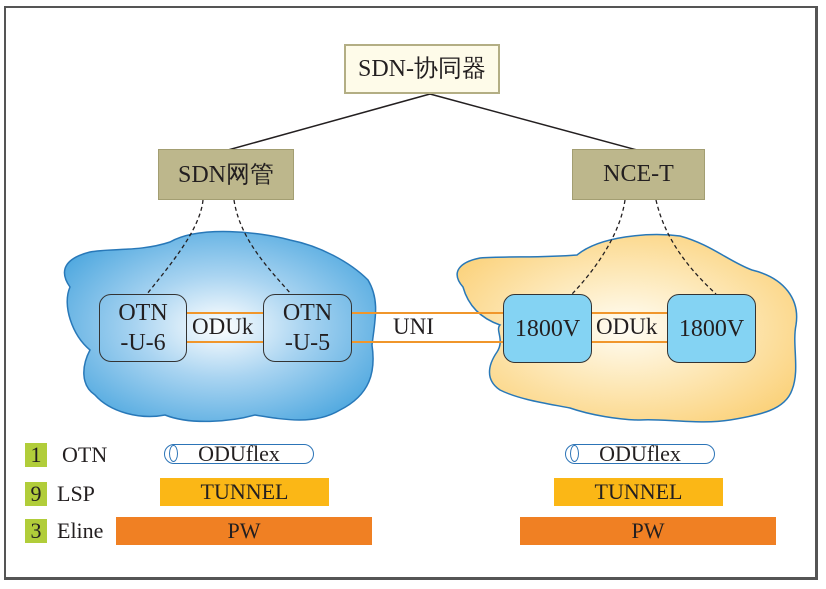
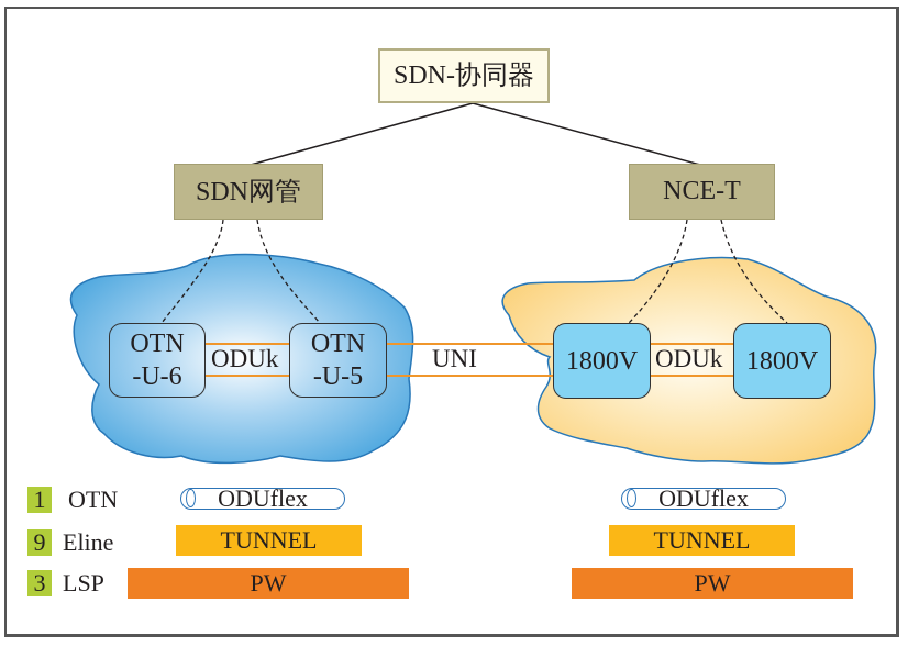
  SDN-协同器
  SDN网管
  NCE-T
  OTN
  -U-6
  OTN
  -U-5
  ODUk
  UNI
  1800V
  1800V
  ODUk
  1
  OTN
  9
- LSP
+ Eline
  3
- Eline
+ LSP
  ODUflex
  TUNNEL
  PW
  ODUflex
  TUNNEL
  PW
